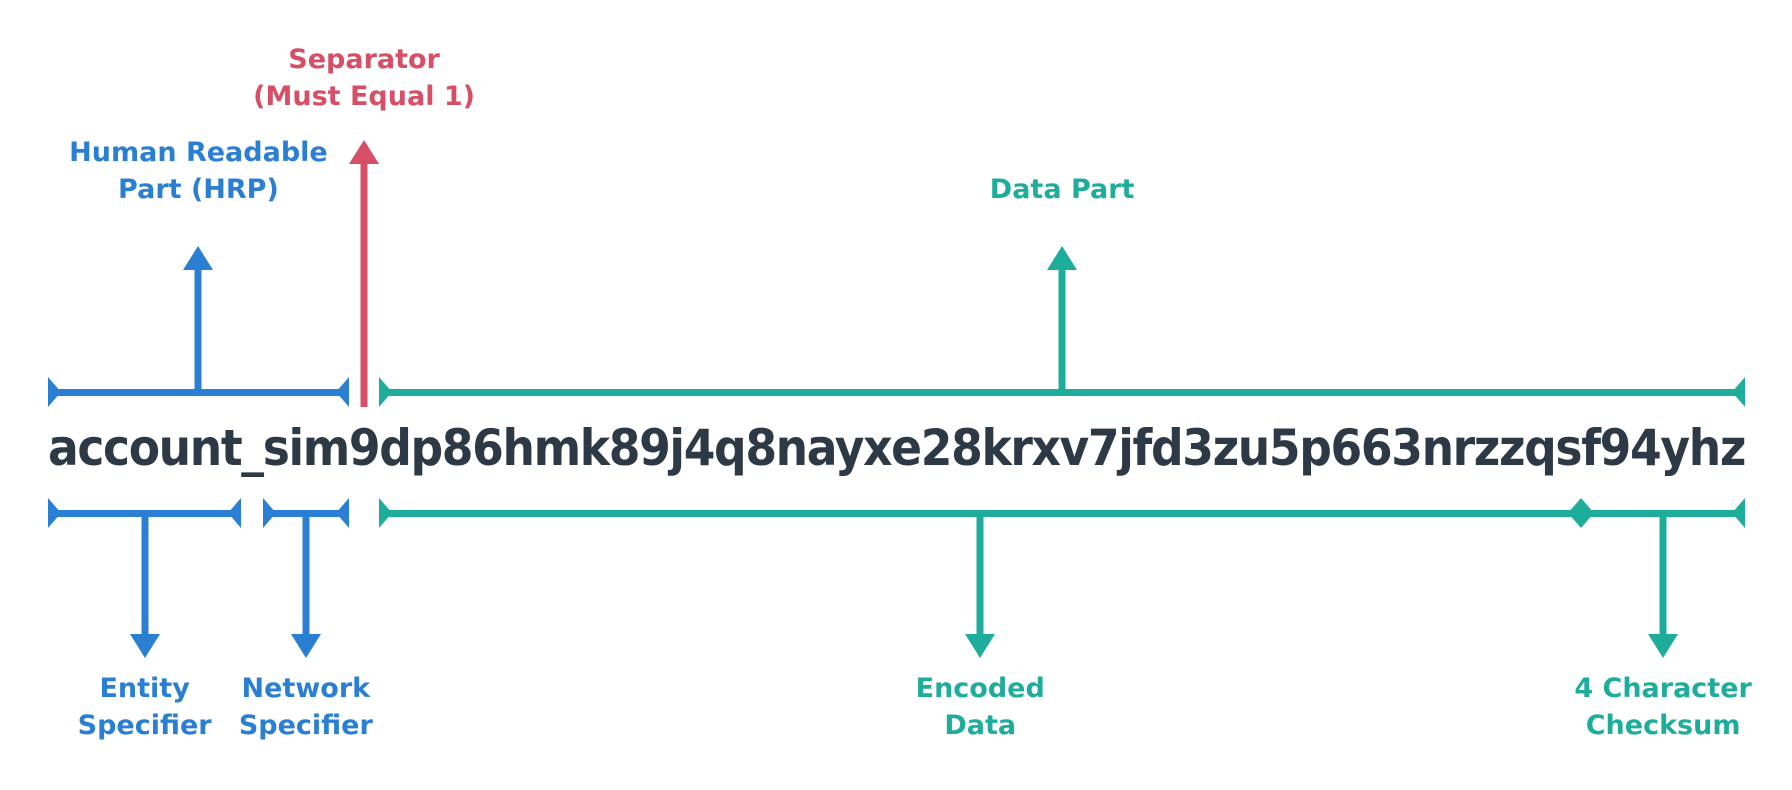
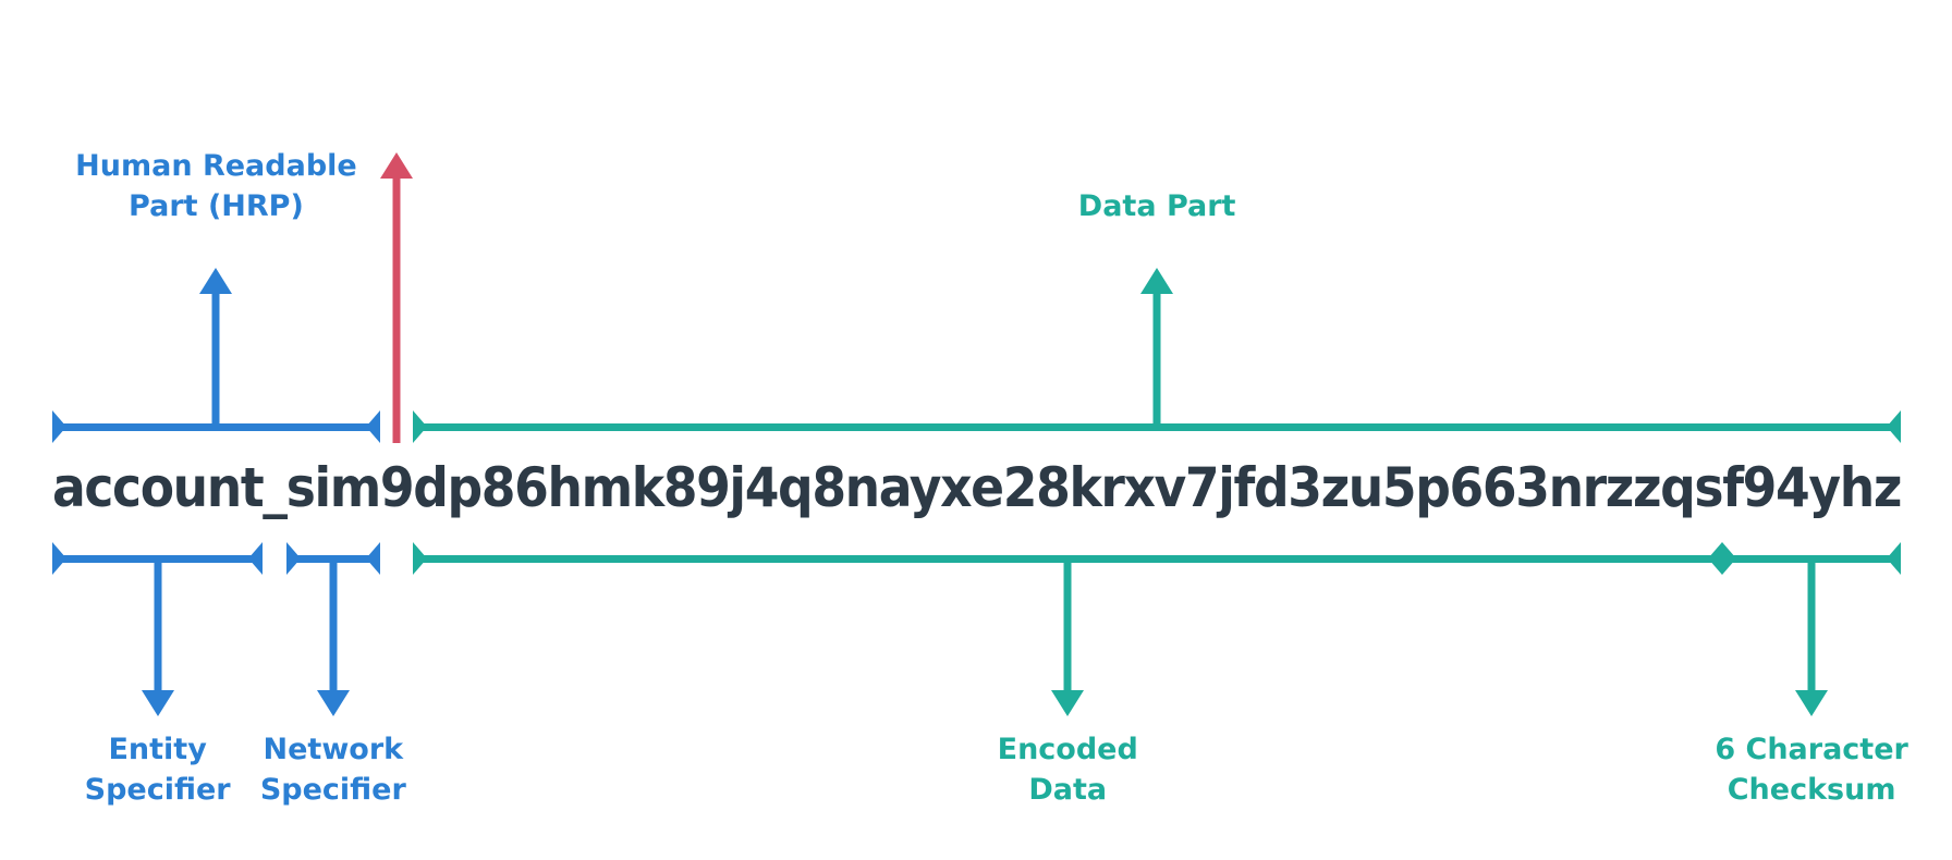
  account
  _
  sim
  9
  dp86hmk89j4q8nayxe28krxv7jfd3zu5p663nrzzqs
  f94yhz
  Human Readable
  Part (HRP)
- Separator
- (Must Equal 1)
  Data Part
  Entity
  Specifier
  Network
  Specifier
  Encoded
  Data
- 4 Character
+ 6 Character
  Checksum
